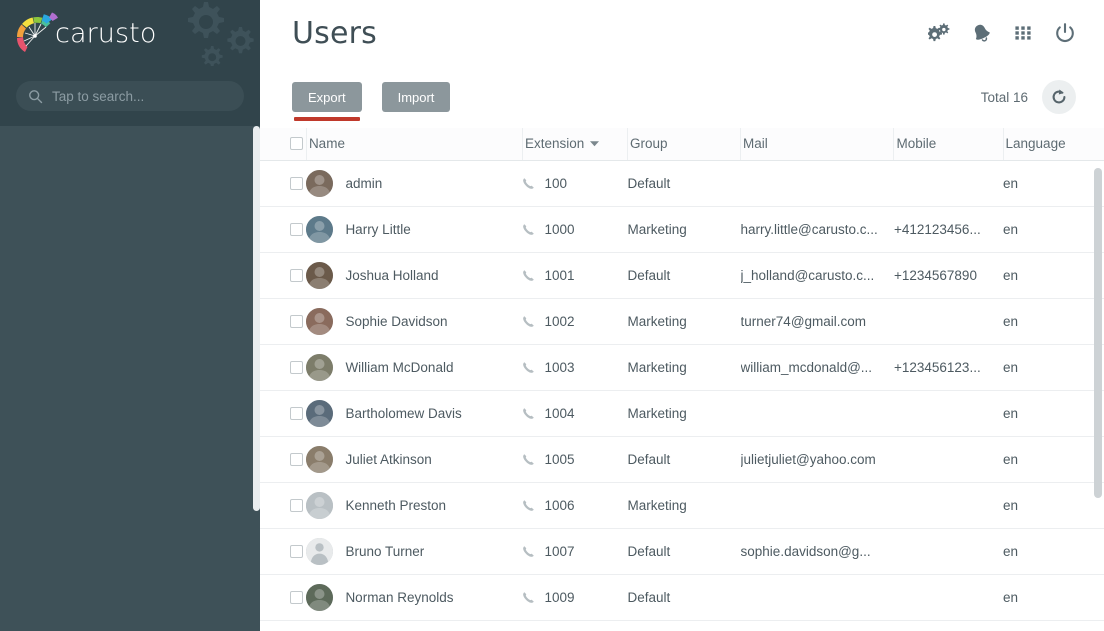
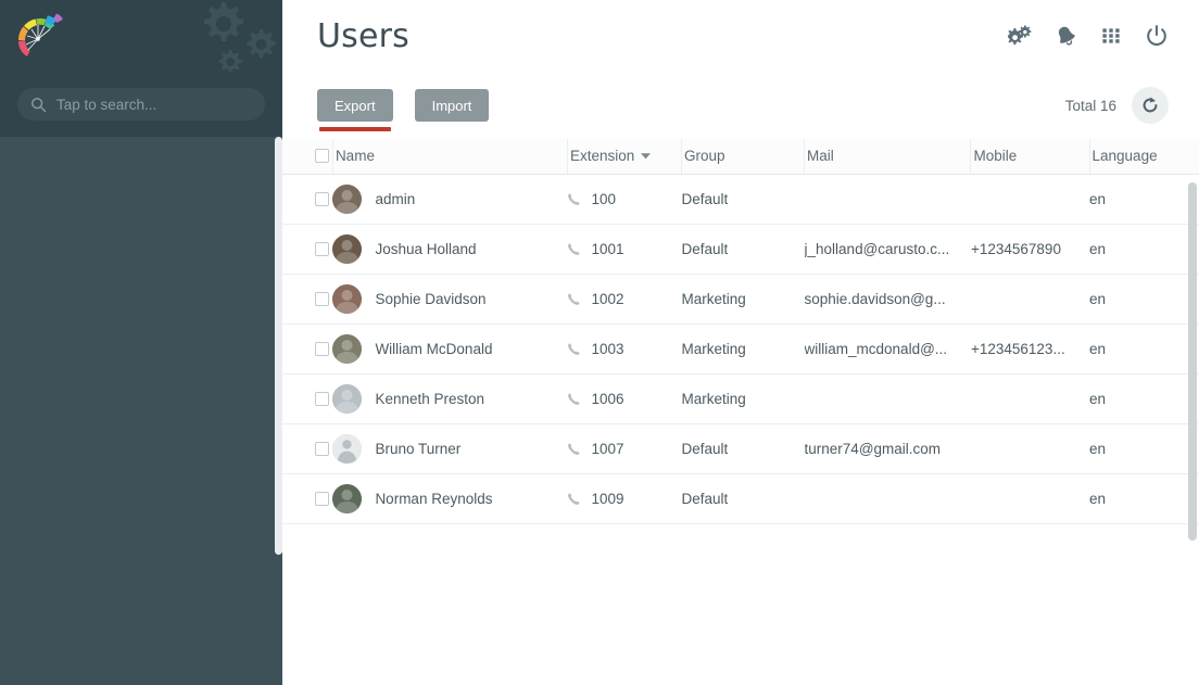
- carusto
  Tap to search...
  Users
  Export
  Import
  Total 16
  	Name	Extension	Group	Mail	Mobile	Language
  	admin	100	Default			en
- 	Harry Little	1000	Marketing	harry.little@carusto.c...	+412123456...	en
  	Joshua Holland	1001	Default	j_holland@carusto.c...	+1234567890	en
- 	Sophie Davidson	1002	Marketing	turner74@gmail.com		en
+ 	Sophie Davidson	1002	Marketing	sophie.davidson@g...		en
  	William McDonald	1003	Marketing	william_mcdonald@...	+123456123...	en
- 	Bartholomew Davis	1004	Marketing			en
- 	Juliet Atkinson	1005	Default	julietjuliet@yahoo.com		en
  	Kenneth Preston	1006	Marketing			en
- 	Bruno Turner	1007	Default	sophie.davidson@g...		en
+ 	Bruno Turner	1007	Default	turner74@gmail.com		en
  	Norman Reynolds	1009	Default			en
